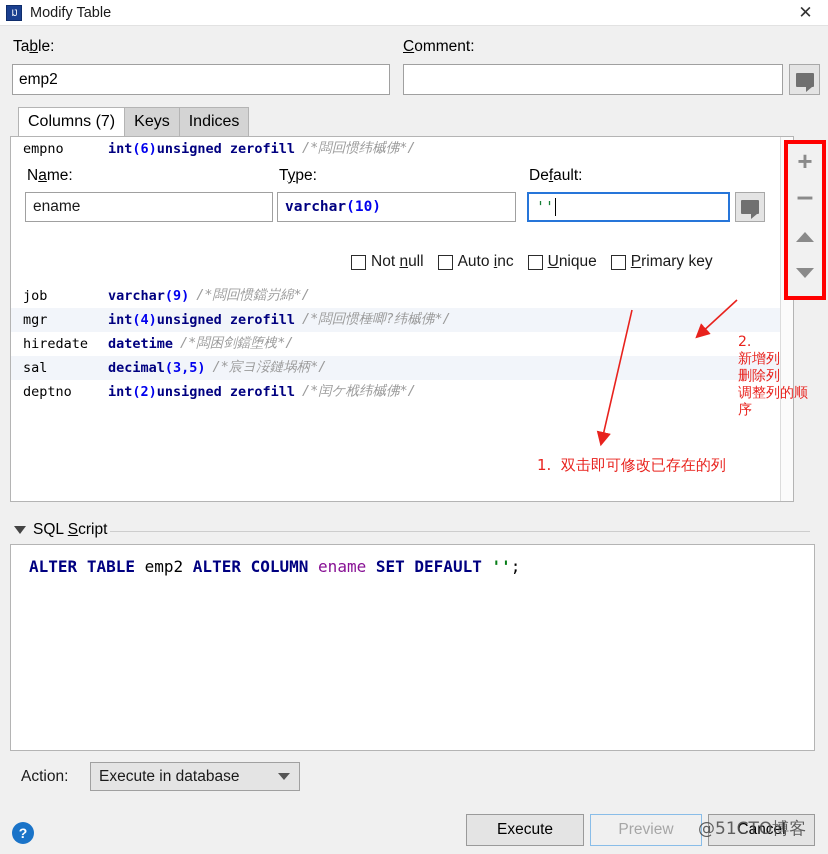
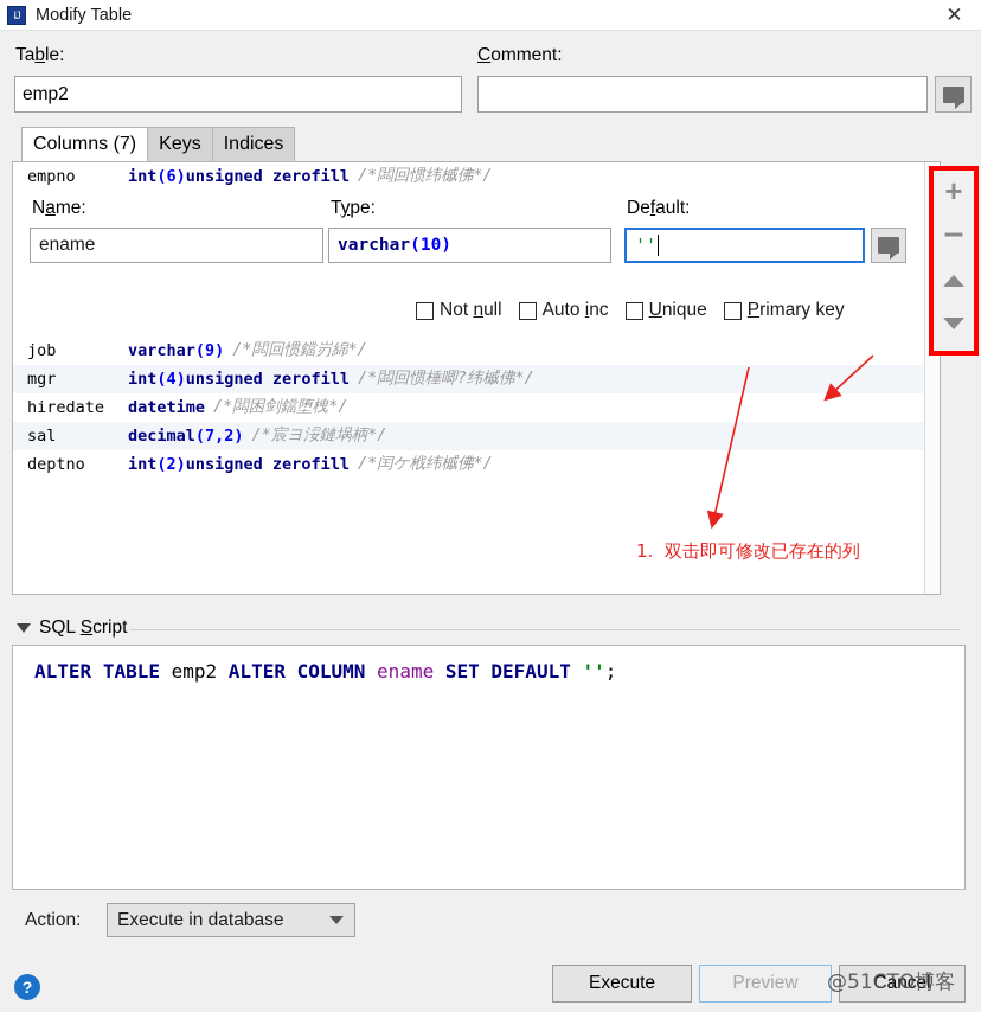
  IJ
  Modify Table
  ✕
  Table:
  emp2
  Comment:
  Columns (7)
  Keys
  Indices
  empno
  int
  (6)
  unsigned zerofill
  /*闆回惯纬槭佛*/
  Name:
  ename
  Type:
  varchar
  (10)
  Default:
  ''
  Not null
  Auto inc
  Unique
  Primary key
  job
  varchar
  (9)
  /*闆回惯鐺岃綿*/
  mgr
  int
  (4)
  unsigned zerofill
  /*闆回惯棰唧?纬槭佛*/
  hiredate
  datetime
  /*闆困剑鐺堕栧*/
  sal
  decimal
- (3,5)
+ (7,2)
  /*宸ヨ浽鏈埚柄*/
  deptno
  int
  (2)
  unsigned zerofill
  /*闰ケ栰纬槭佛*/
  +
  –
- 2.
- 新增列
- 删除列
- 调整列的顺
- 序
  1. 双击即可修改已存在的列
  SQL Script
  ALTER TABLE emp2 ALTER COLUMN ename SET DEFAULT '';
  Action:
  Execute in database
  ?
  Execute
  Preview
  Cancel
  @51CTO博客
